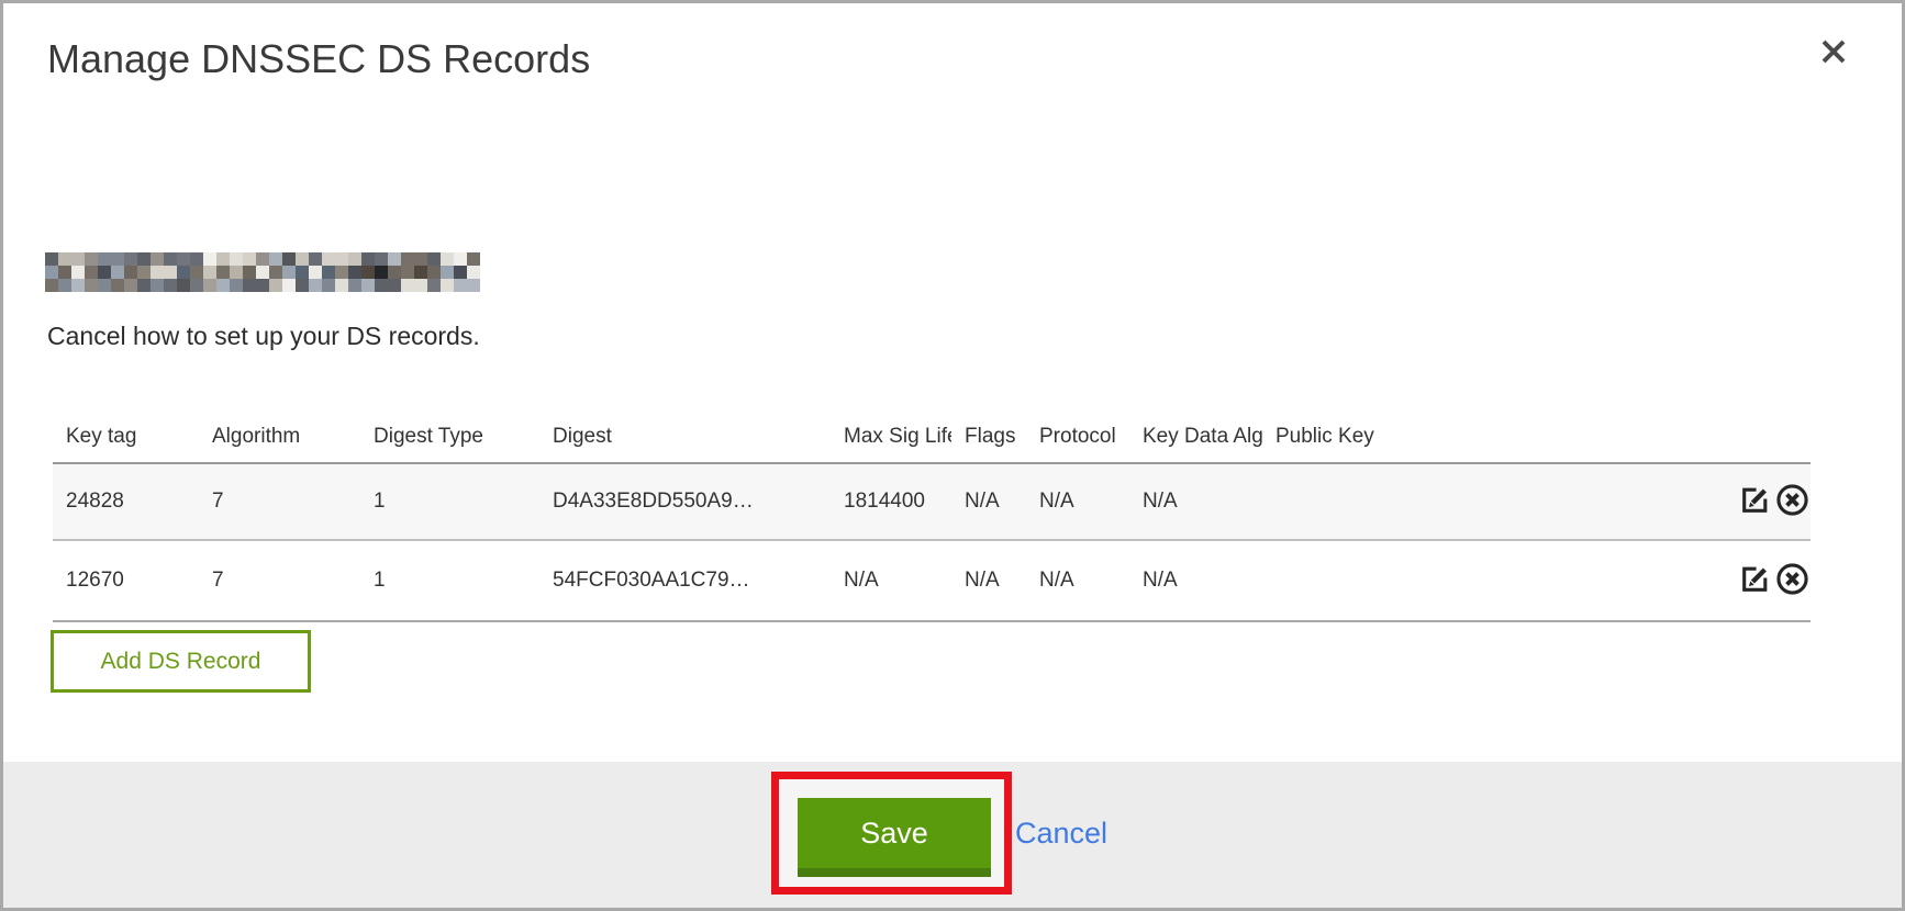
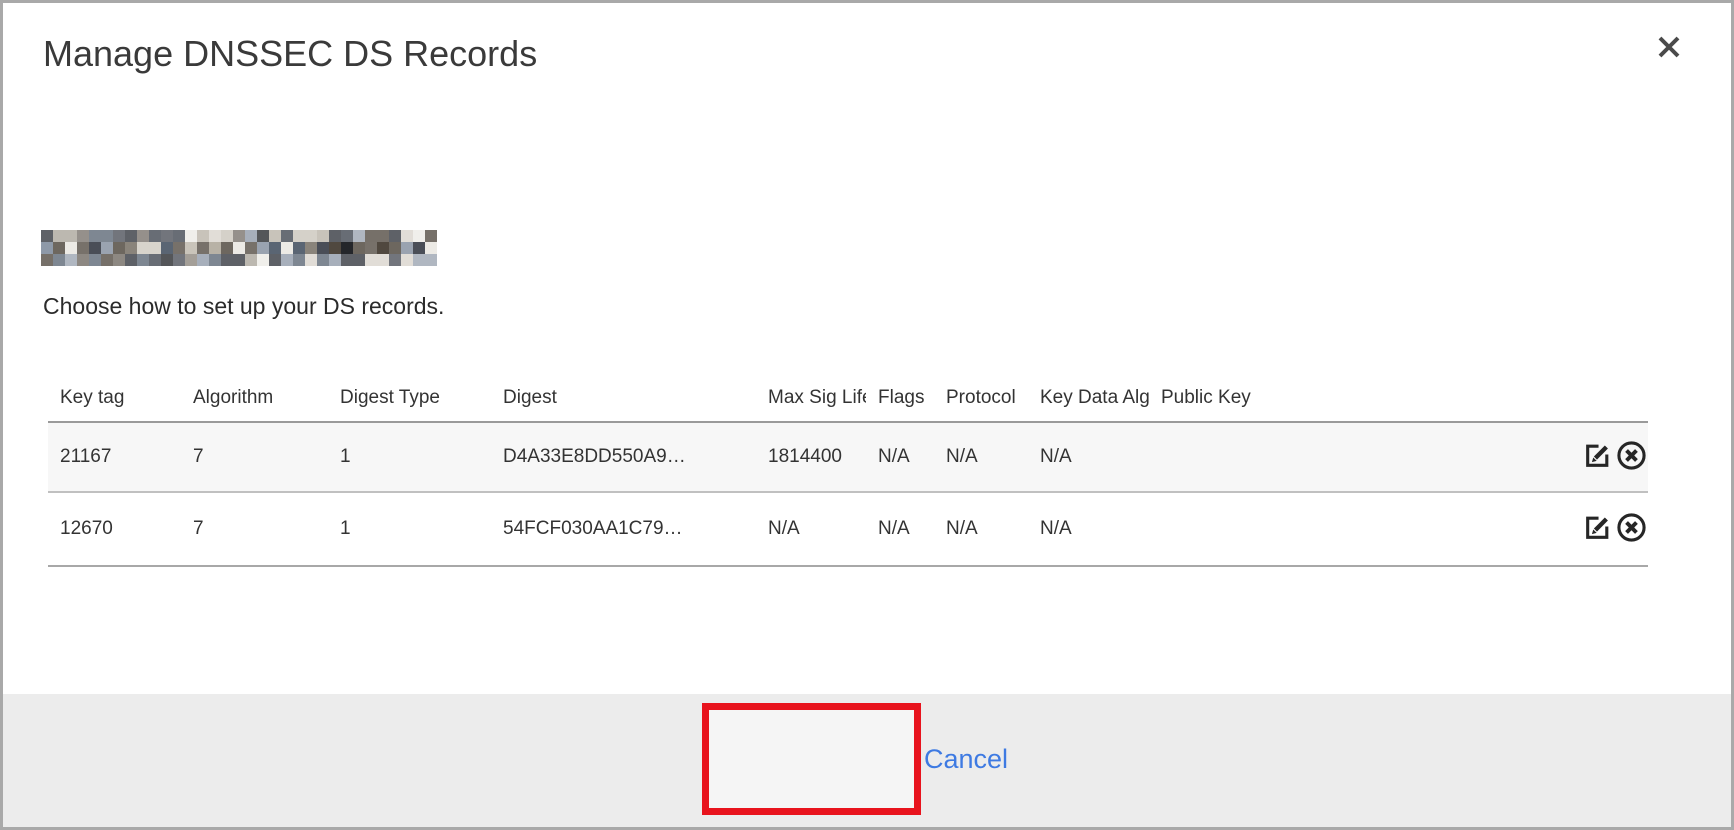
  Manage DNSSEC DS Records
- Cancel how to set up your DS records.
+ Choose how to set up your DS records.
  Key tag	Algorithm	Digest Type	Digest	Max Sig Lif	Flags	Protocol	Key Data Alg	Public Key
- 24828	7	1	D4A33E8DD550A9…	1814400	N/A	N/A	N/A
+ 21167	7	1	D4A33E8DD550A9…	1814400	N/A	N/A	N/A
  12670	7	1	54FCF030AA1C79…	N/A	N/A	N/A	N/A
- Add DS Record
- Save
  Cancel
